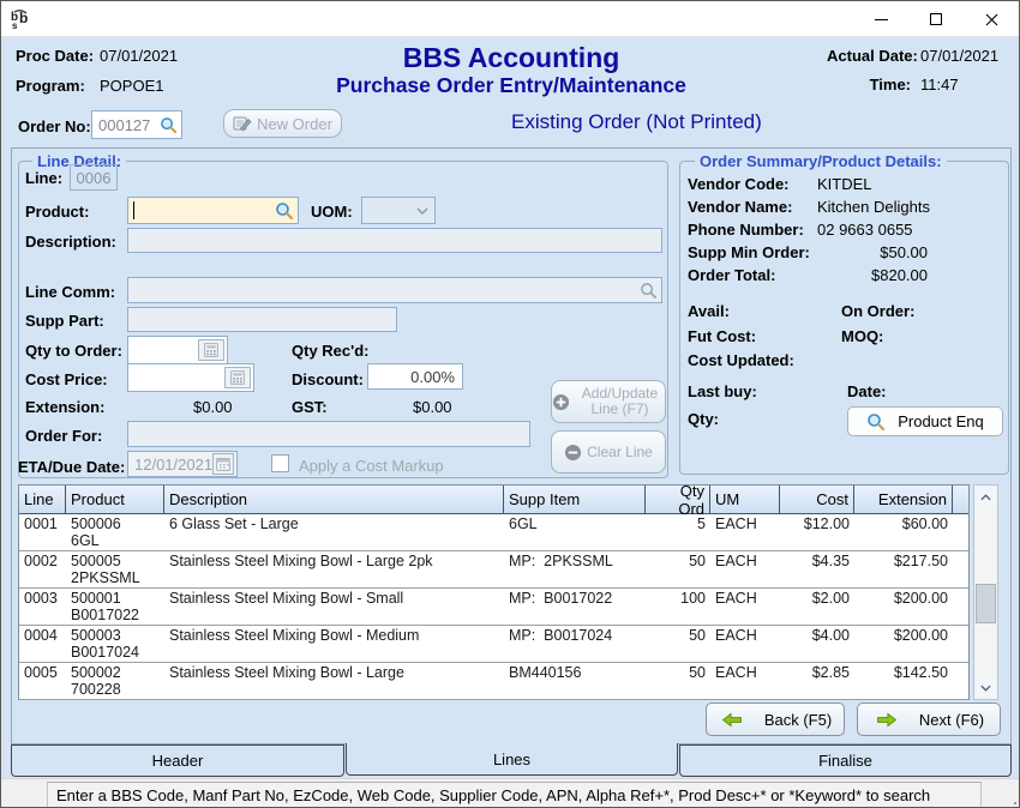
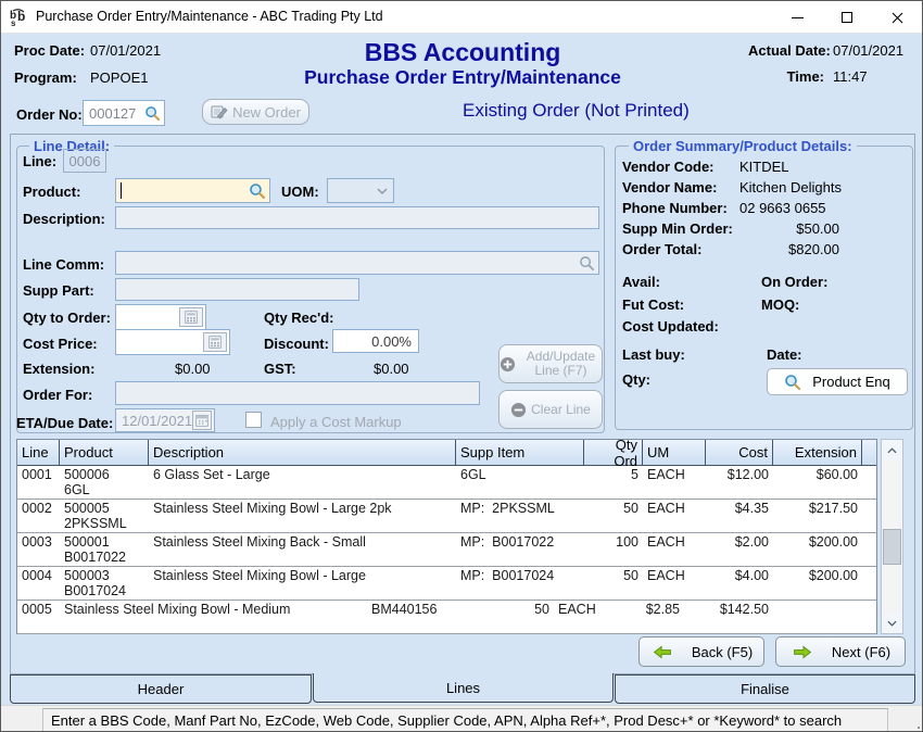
  b
  b
  s
+ Purchase Order Entry/Maintenance - ABC Trading Pty Ltd
  Proc Date:
  07/01/2021
  Program:
  POPOE1
  BBS Accounting
  Purchase Order Entry/Maintenance
  Actual Date:
  07/01/2021
  Time:
  11:47
  Order No:
  000127
  New Order
  Existing Order (Not Printed)
  Line Detail:
  Line:
  0006
  Product:
  UOM:
  Description:
  Line Comm:
  Supp Part:
  Qty to Order:
  Qty Rec'd:
  Cost Price:
  Discount:
  0.00%
  Extension:
  $0.00
  GST:
  $0.00
  Order For:
  ETA/Due Date:
  12/01/2021
  Apply a Cost Markup
  Add/Update Line (F7)
  Clear Line
  Order Summary/Product Details:
  Vendor Code:
  KITDEL
  Vendor Name:
  Kitchen Delights
  Phone Number:
  02 9663 0655
  Supp Min Order:
  $50.00
  Order Total:
  $820.00
  Avail:
  On Order:
  Fut Cost:
  MOQ:
  Cost Updated:
  Last buy:
  Date:
  Qty:
  Product Enq
  Line
  Product
  Description
  Supp Item
  Qty Ord
  UM
  Cost
  Extension
  0001
  500006
  6GL
  6 Glass Set - Large
  6GL
  5
  EACH
  $12.00
  $60.00
  0002
  500005
  2PKSSML
  Stainless Steel Mixing Bowl - Large 2pk
  MP: 2PKSSML
  50
  EACH
  $4.35
  $217.50
  0003
  500001
  B0017022
- Stainless Steel Mixing Bowl - Small
+ Stainless Steel Mixing Back - Small
  MP: B0017022
  100
  EACH
  $2.00
  $200.00
  0004
  500003
  B0017024
- Stainless Steel Mixing Bowl - Medium
+ Stainless Steel Mixing Bowl - Large
  MP: B0017024
  50
  EACH
  $4.00
  $200.00
  0005
- 500002
- 700228
- Stainless Steel Mixing Bowl - Large
+ Stainless Steel Mixing Bowl - Medium
  BM440156
  50
  EACH
  $2.85
  $142.50
  Back (F5)
  Next (F6)
  Header
  Lines
  Finalise
  Enter a BBS Code, Manf Part No, EzCode, Web Code, Supplier Code, APN, Alpha Ref+*, Prod Desc+* or *Keyword* to search
